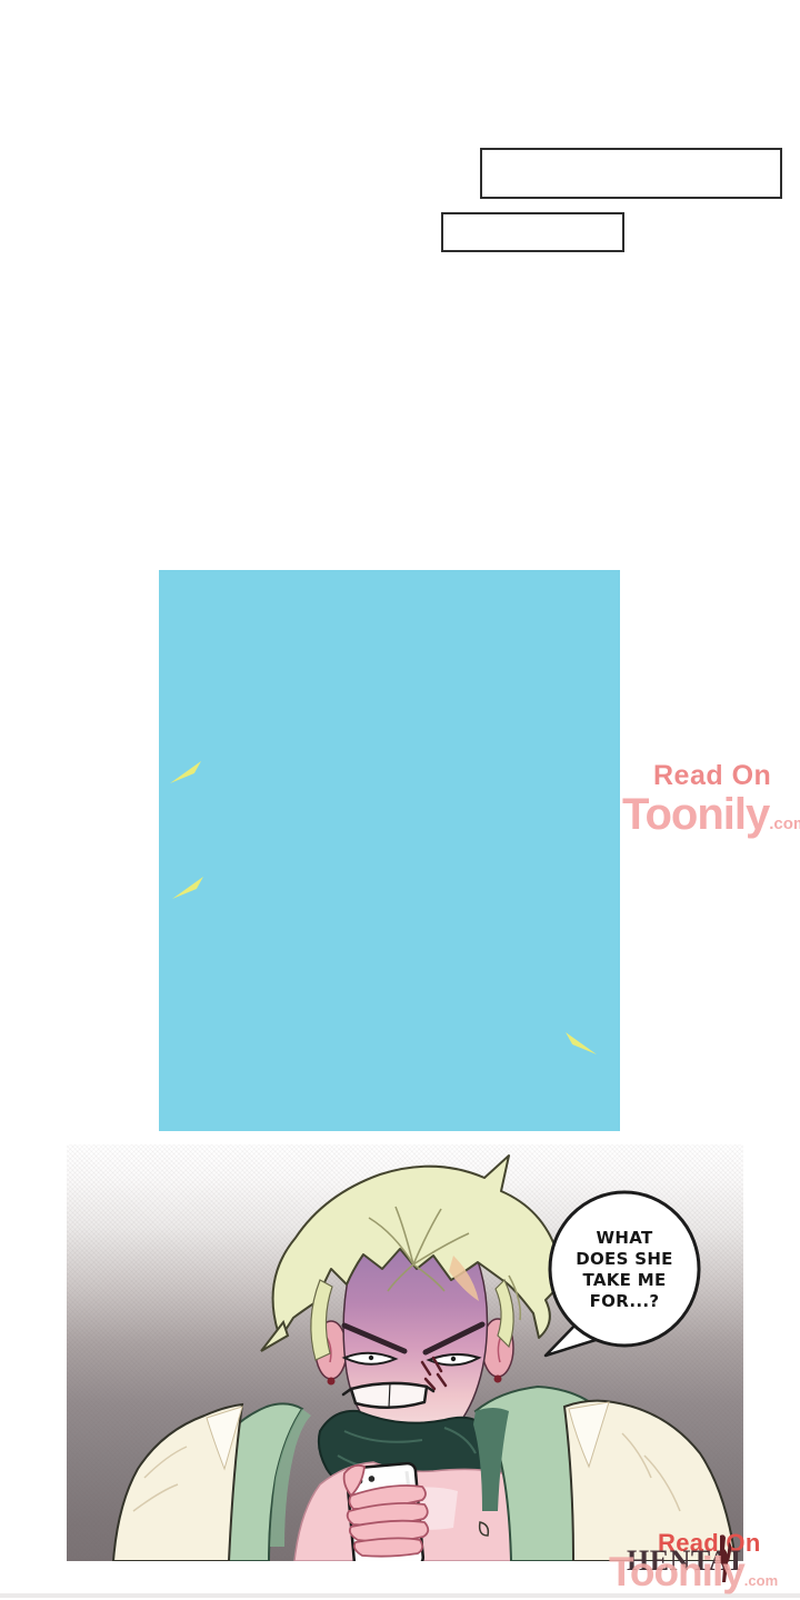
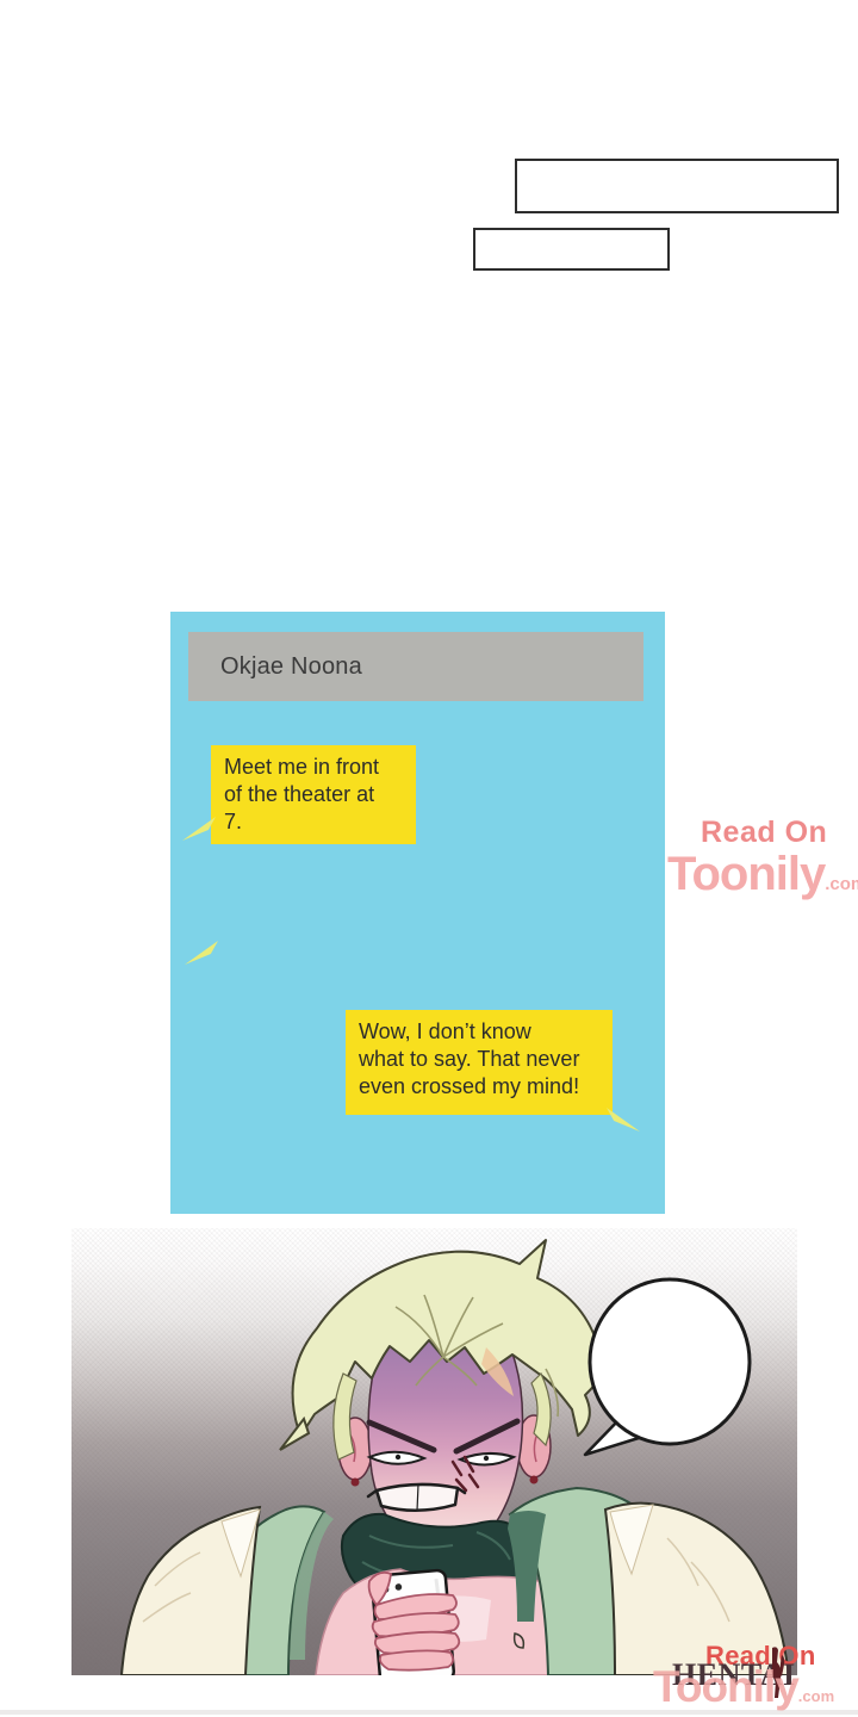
+ Okjae Noona
+ Meet me in front
+ of the theater at
+ 7.
+ Wow, I don’t know
+ what to say. That never
+ even crossed my mind!
  Read On
  Toonily
  .co
- WHAT
- DOES SHE
- TAKE ME
- FOR...?
  Read On
  HENTAI
  Toonily
  .com
